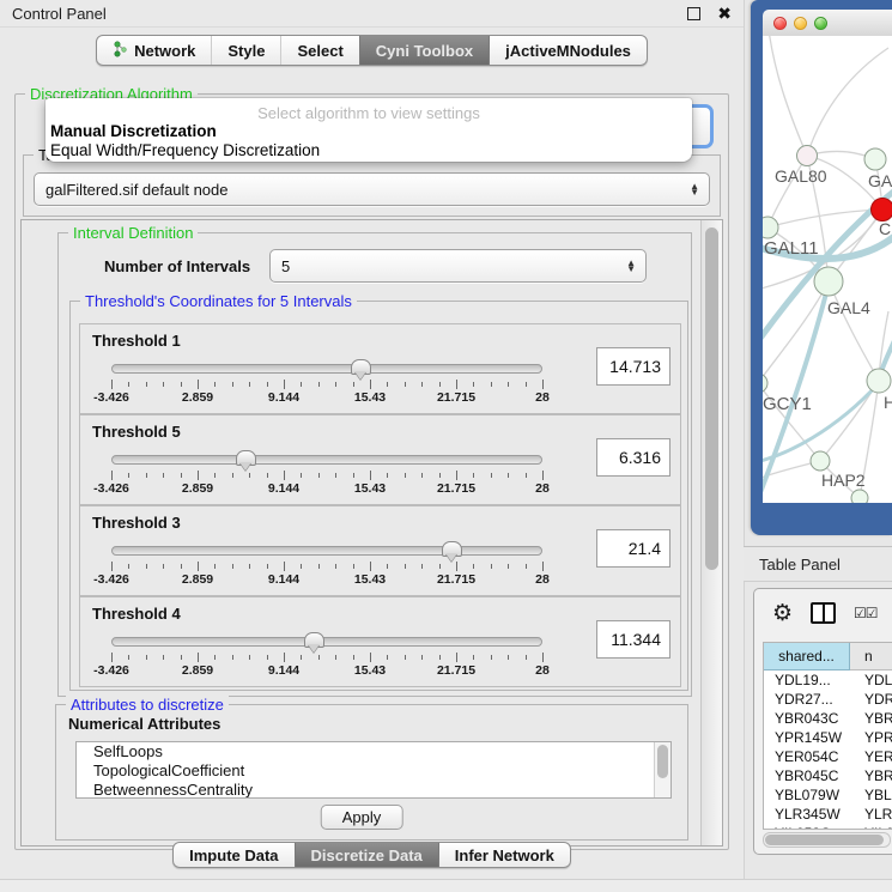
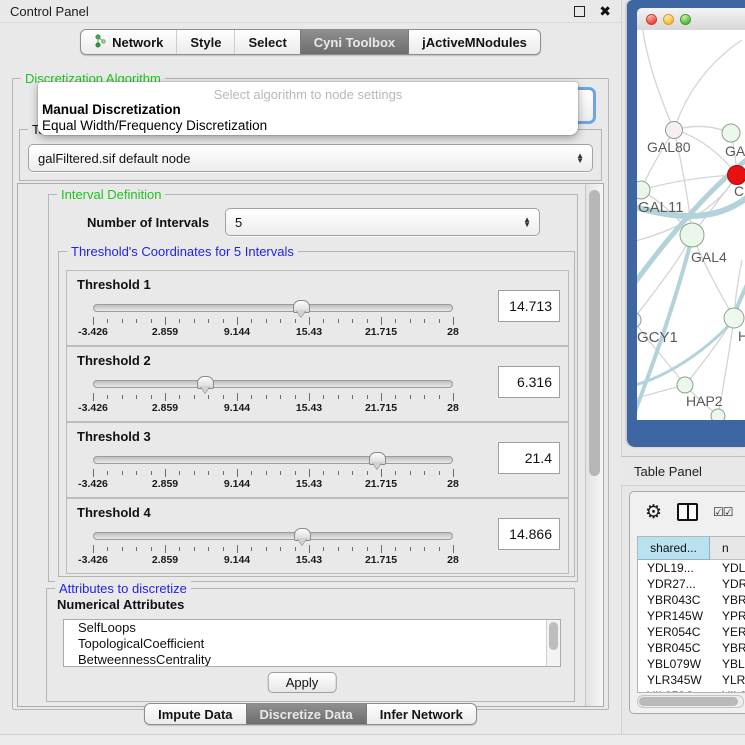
  Control Panel
  ✖
  Network
  Style
  Select
  Cyni Toolbox
  jActiveMNodules
  Discretization Algorithm
  galFiltered.sif default node
  ▲
  ▼
  Interval Definition
  Number of Intervals
  5
  ▲
  ▼
  Threshold's Coordinates for 5 Intervals
  Threshold 1
  -3.426
  2.859
  9.144
  15.43
  21.715
  28
  14.713
- Threshold 5
+ Threshold 2
  -3.426
  2.859
  9.144
  15.43
  21.715
  28
  6.316
  Threshold 3
  -3.426
  2.859
  9.144
  15.43
  21.715
  28
  21.4
  Threshold 4
  -3.426
  2.859
  9.144
  15.43
  21.715
  28
- 11.344
+ 14.866
  Attributes to discretize
  Numerical Attributes
  SelfLoops
  TopologicalCoefficient
  BetweennessCentrality
  Apply
- Select algorithm to view settings
+ Select algorithm to node settings
  Manual Discretization
  Equal Width/Frequency Discretization
  Impute Data
  Discretize Data
  Infer Network
  GAL80
  GA
  C
  GAL11
  GAL4
  GCY1
  H
  HAP2
  Table Panel
  ⚙
  ☑☑
  shared...
  n
  YDL19...
  YDL
  YDR27...
  YDR
  YBR043C
  YBR
  YPR145W
  YPR
  YER054C
  YER
  YBR045C
  YBR
  YBL079W
  YBL
  YLR345W
  YLR
